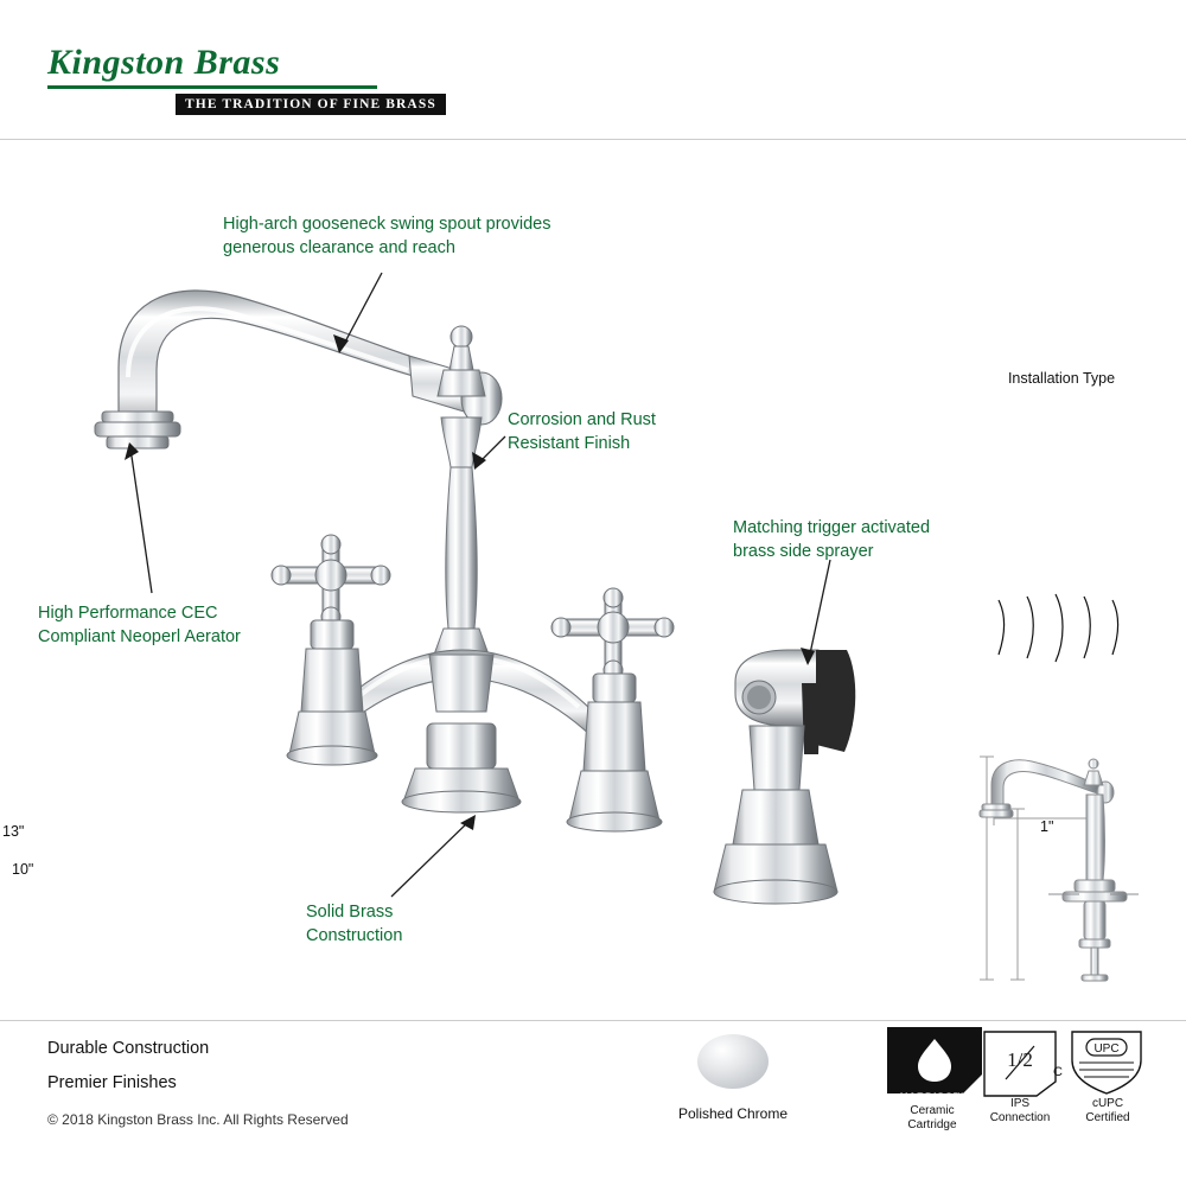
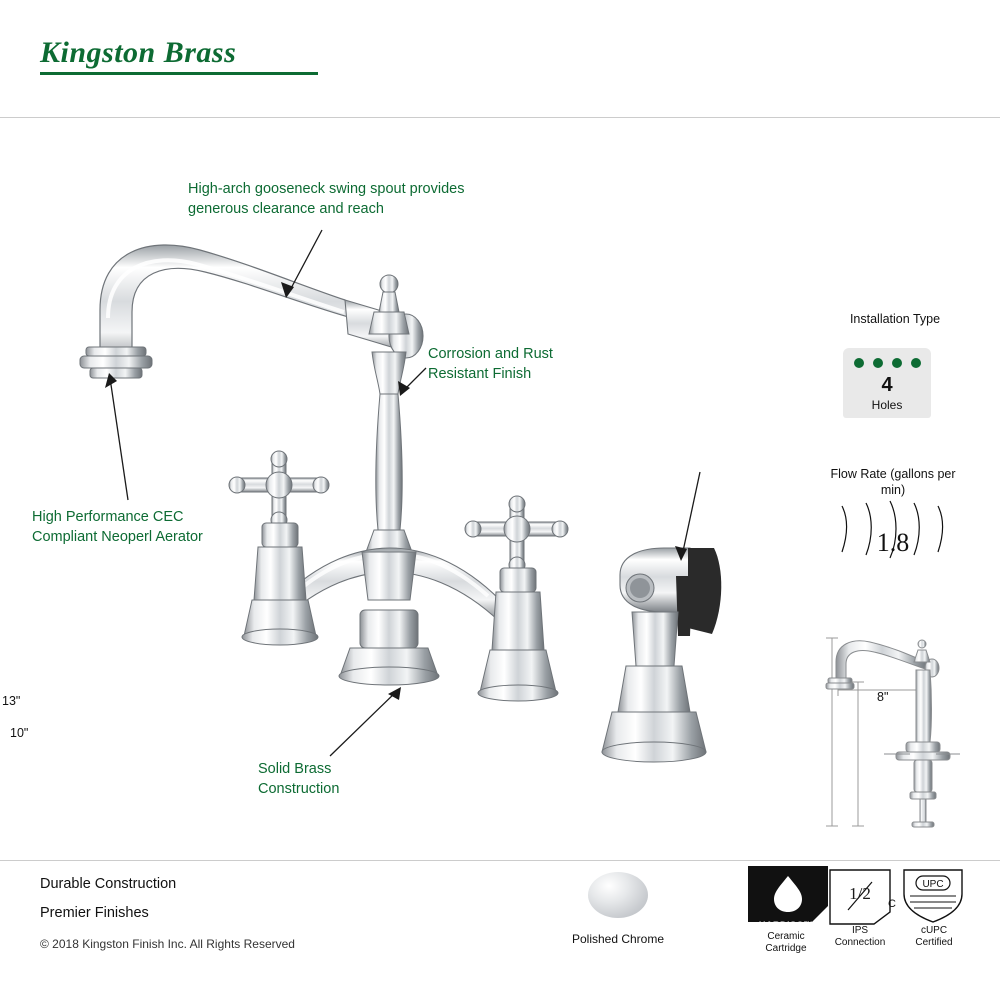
  Kingston Brass
- THE TRADITION OF FINE BRASS
  High-arch gooseneck swing spout provides
  generous clearance and reach
  Corrosion and Rust
  Resistant Finish
  High Performance CEC
  Compliant Neoperl Aerator
  Solid Brass
  Construction
- Matching trigger activated
- brass side sprayer
  Installation Type
+ 4
+ Holes
+ Flow Rate (gallons per min)
+ 1.8
  13"
  10"
- 1"
+ 8"
  Durable Construction
  Premier Finishes
- © 2018 Kingston Brass Inc. All Rights Reserved
+ © 2018 Kingston Finish Inc. All Rights Reserved
  Polished Chrome
  HARDISC™
  Ceramic
  Cartridge
  1/2
  IPS
  Connection
  UPC
  C
  cUPC
  Certified
